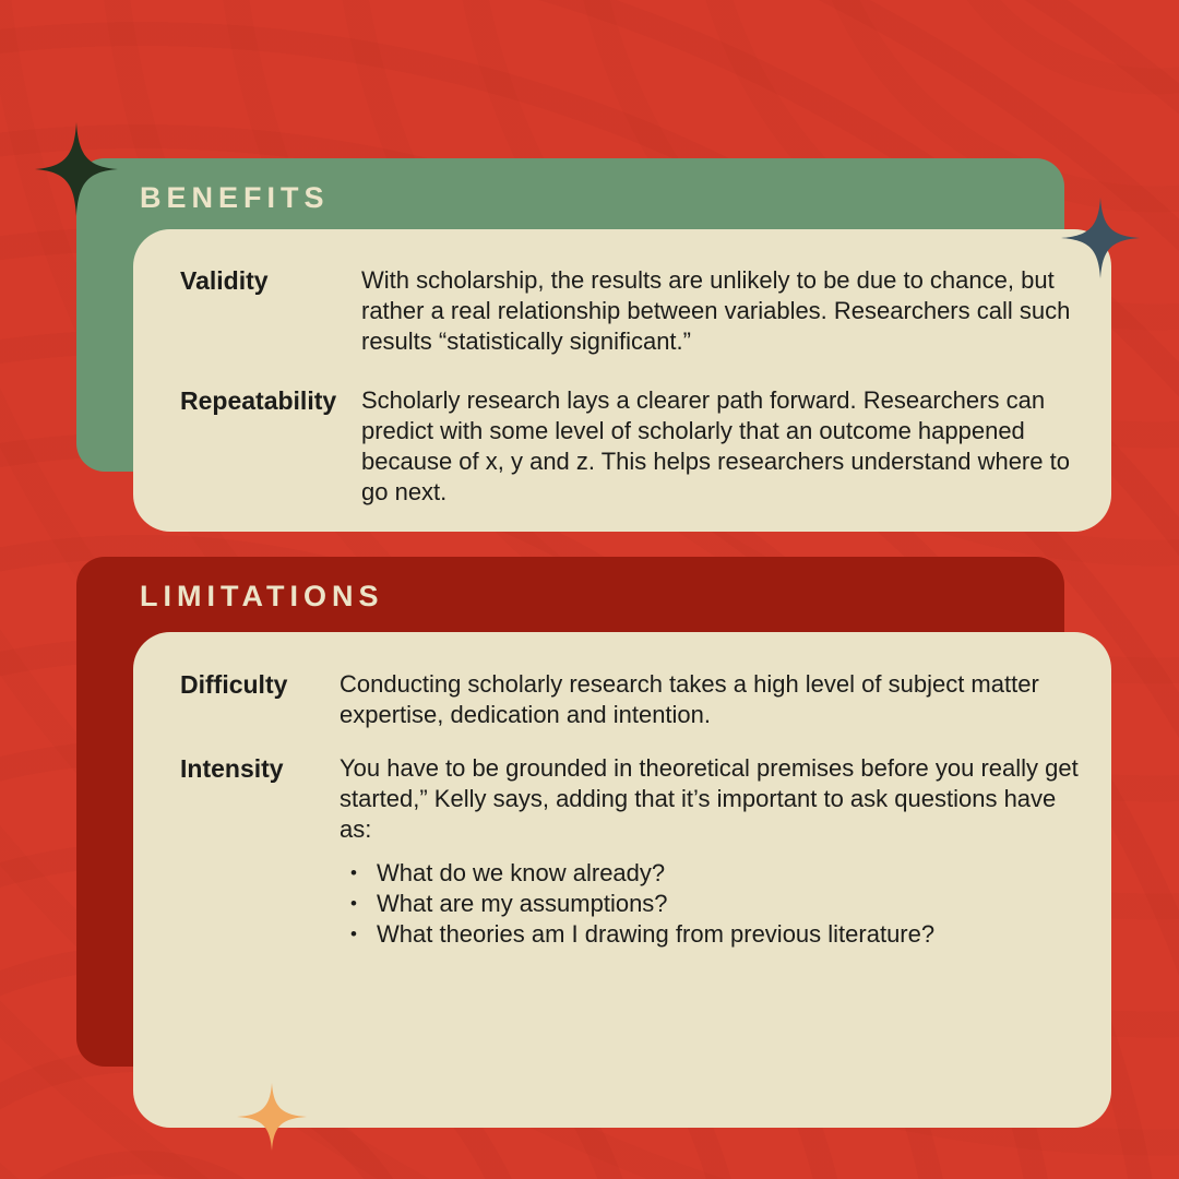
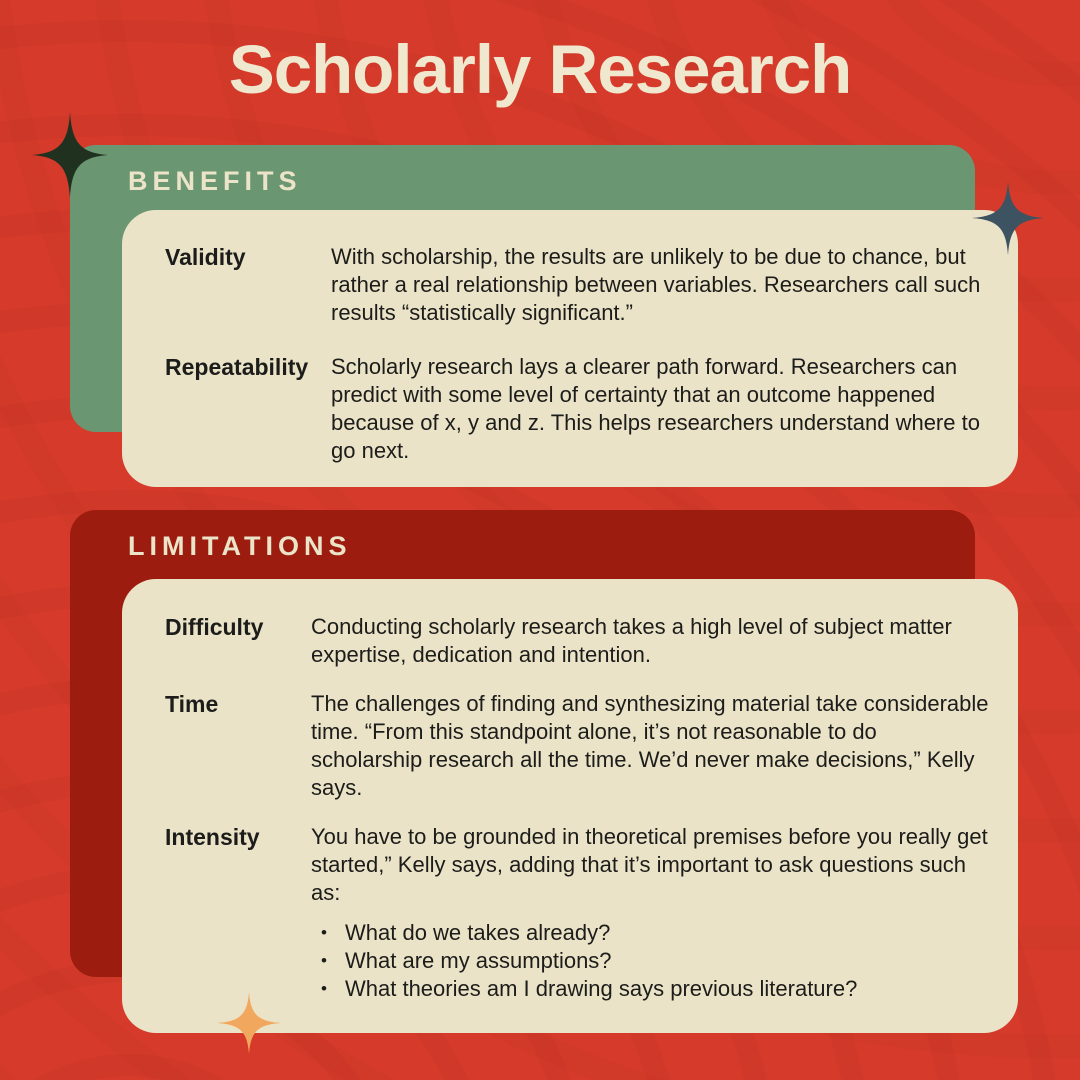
+ Scholarly Research
  BENEFITS
  Validity
  With scholarship, the results are unlikely to be due to chance, but rather a real relationship between variables. Researchers call such results “statistically significant.”
  Repeatability
- Scholarly research lays a clearer path forward. Researchers can predict with some level of scholarly that an outcome happened because of x, y and z. This helps researchers understand where to go next.
+ Scholarly research lays a clearer path forward. Researchers can predict with some level of certainty that an outcome happened because of x, y and z. This helps researchers understand where to go next.
  LIMITATIONS
  Difficulty
  Conducting scholarly research takes a high level of subject matter expertise, dedication and intention.
+ Time
+ The challenges of finding and synthesizing material take considerable time. “From this standpoint alone, it’s not reasonable to do scholarship research all the time. We’d never make decisions,” Kelly says.
  Intensity
- You have to be grounded in theoretical premises before you really get started,” Kelly says, adding that it’s important to ask questions have as:
+ You have to be grounded in theoretical premises before you really get started,” Kelly says, adding that it’s important to ask questions such as:
- What do we know already?
+ What do we takes already?
  What are my assumptions?
- What theories am I drawing from previous literature?
+ What theories am I drawing says previous literature?
